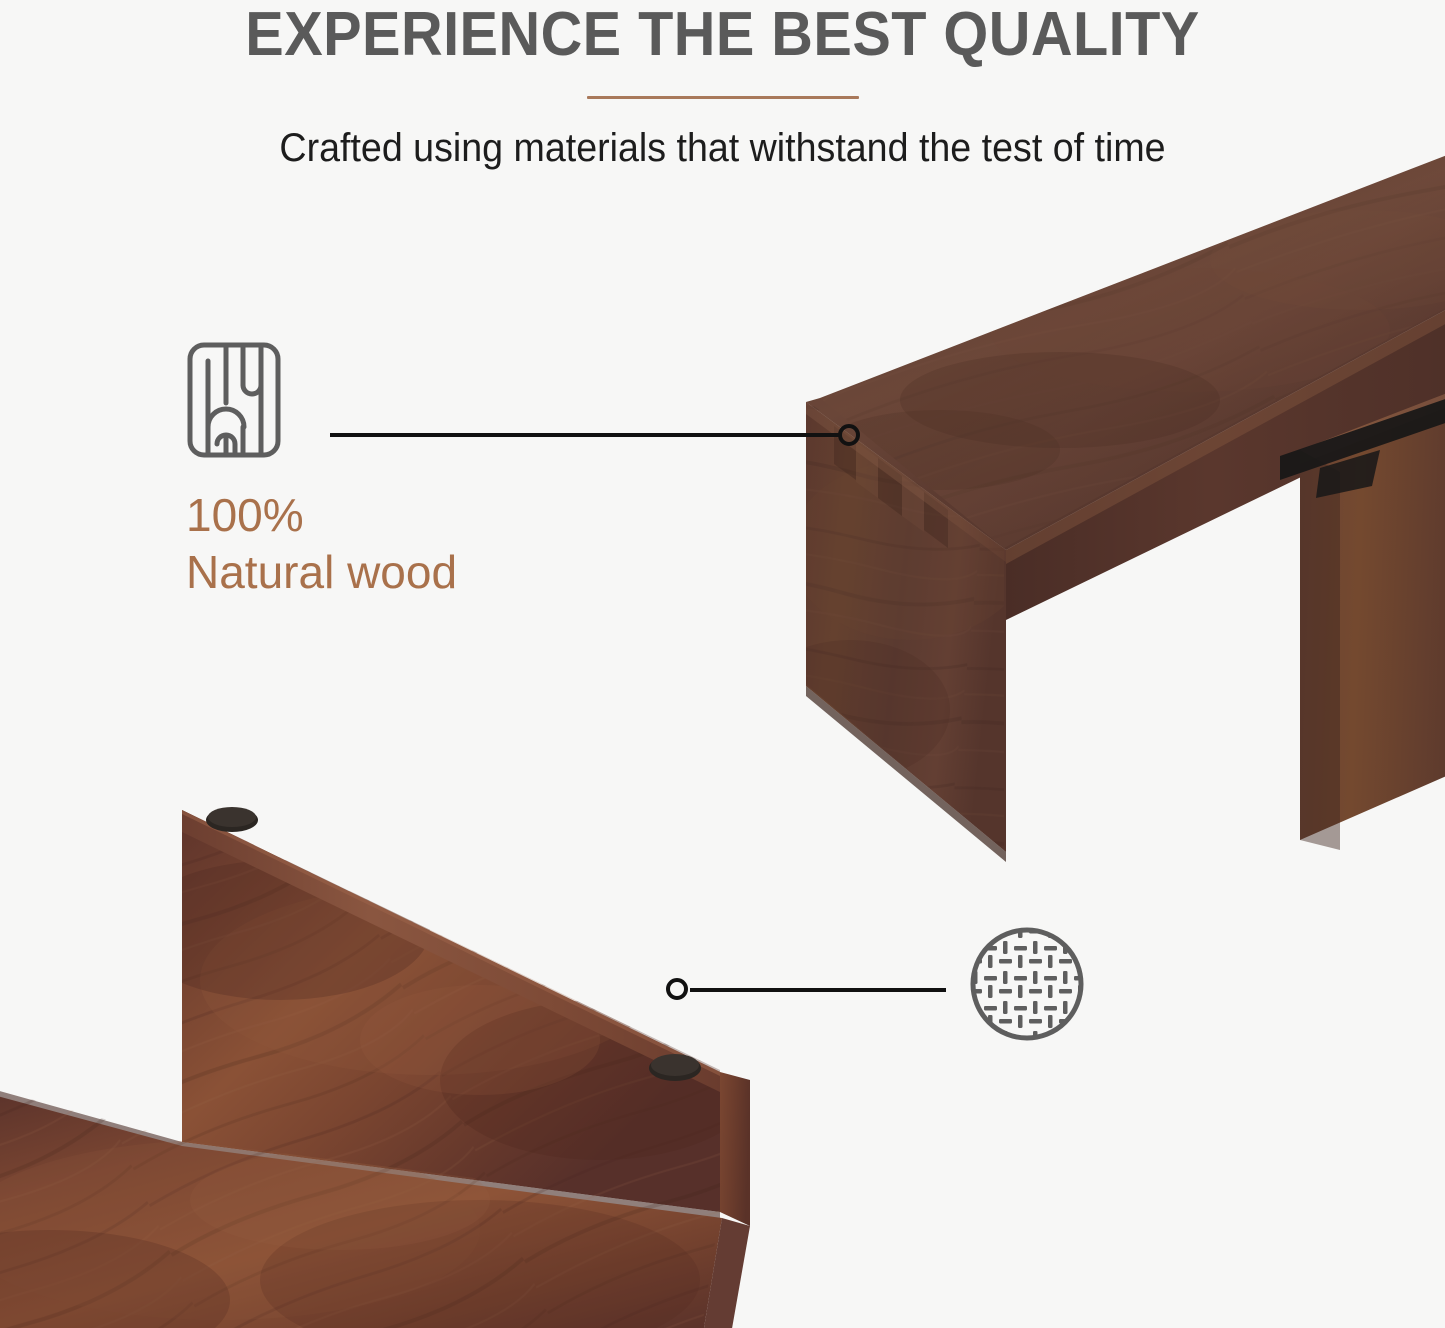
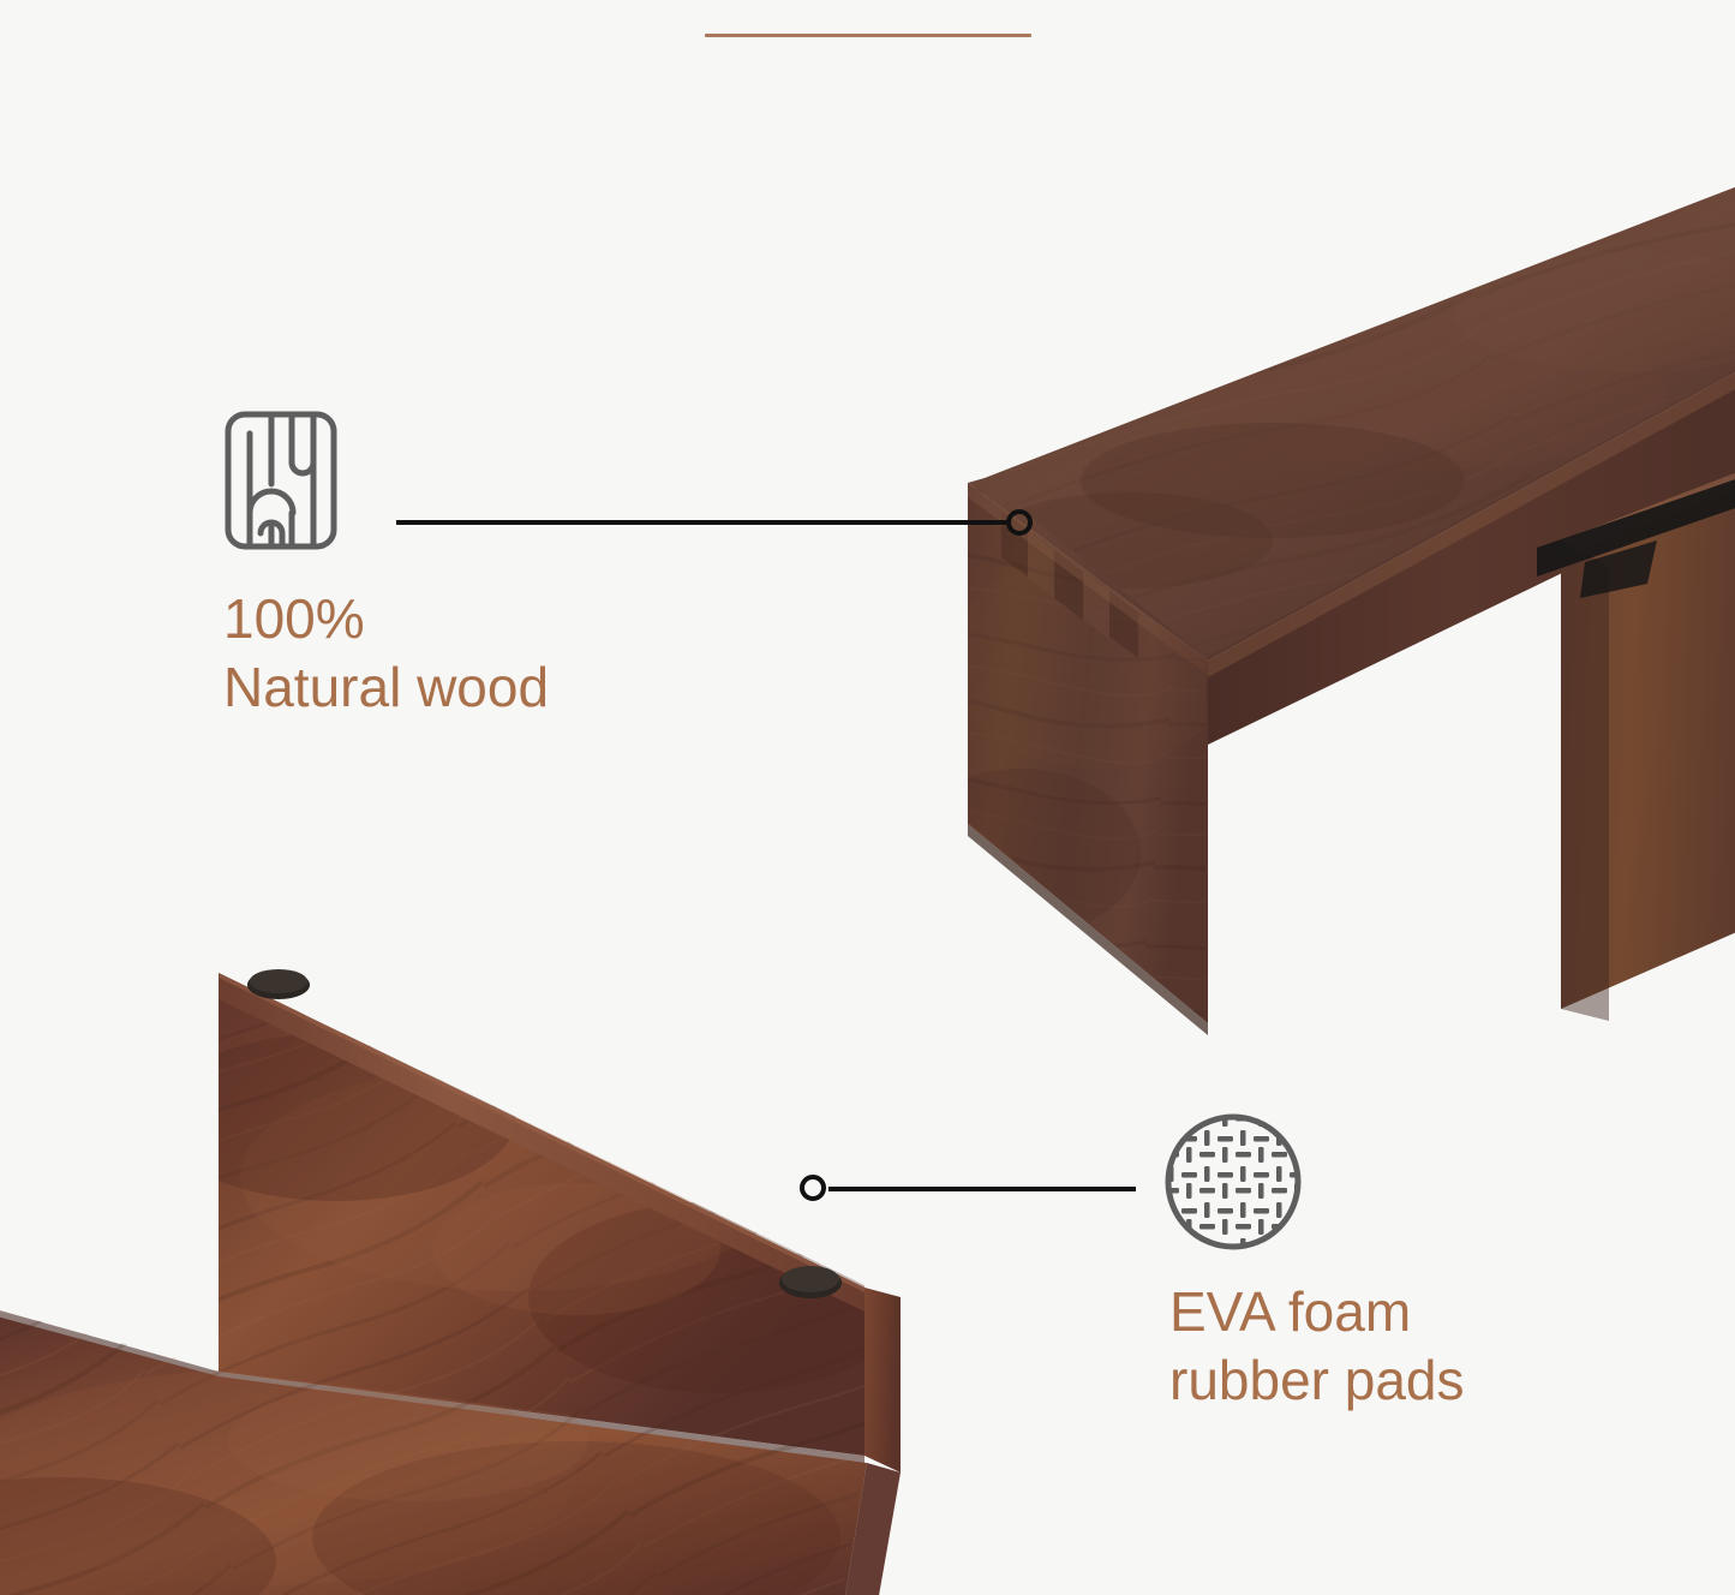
- EXPERIENCE THE BEST QUALITY
- Crafted using materials that withstand the test of time
  100%
  Natural wood
+ EVA foam
+ rubber pads
